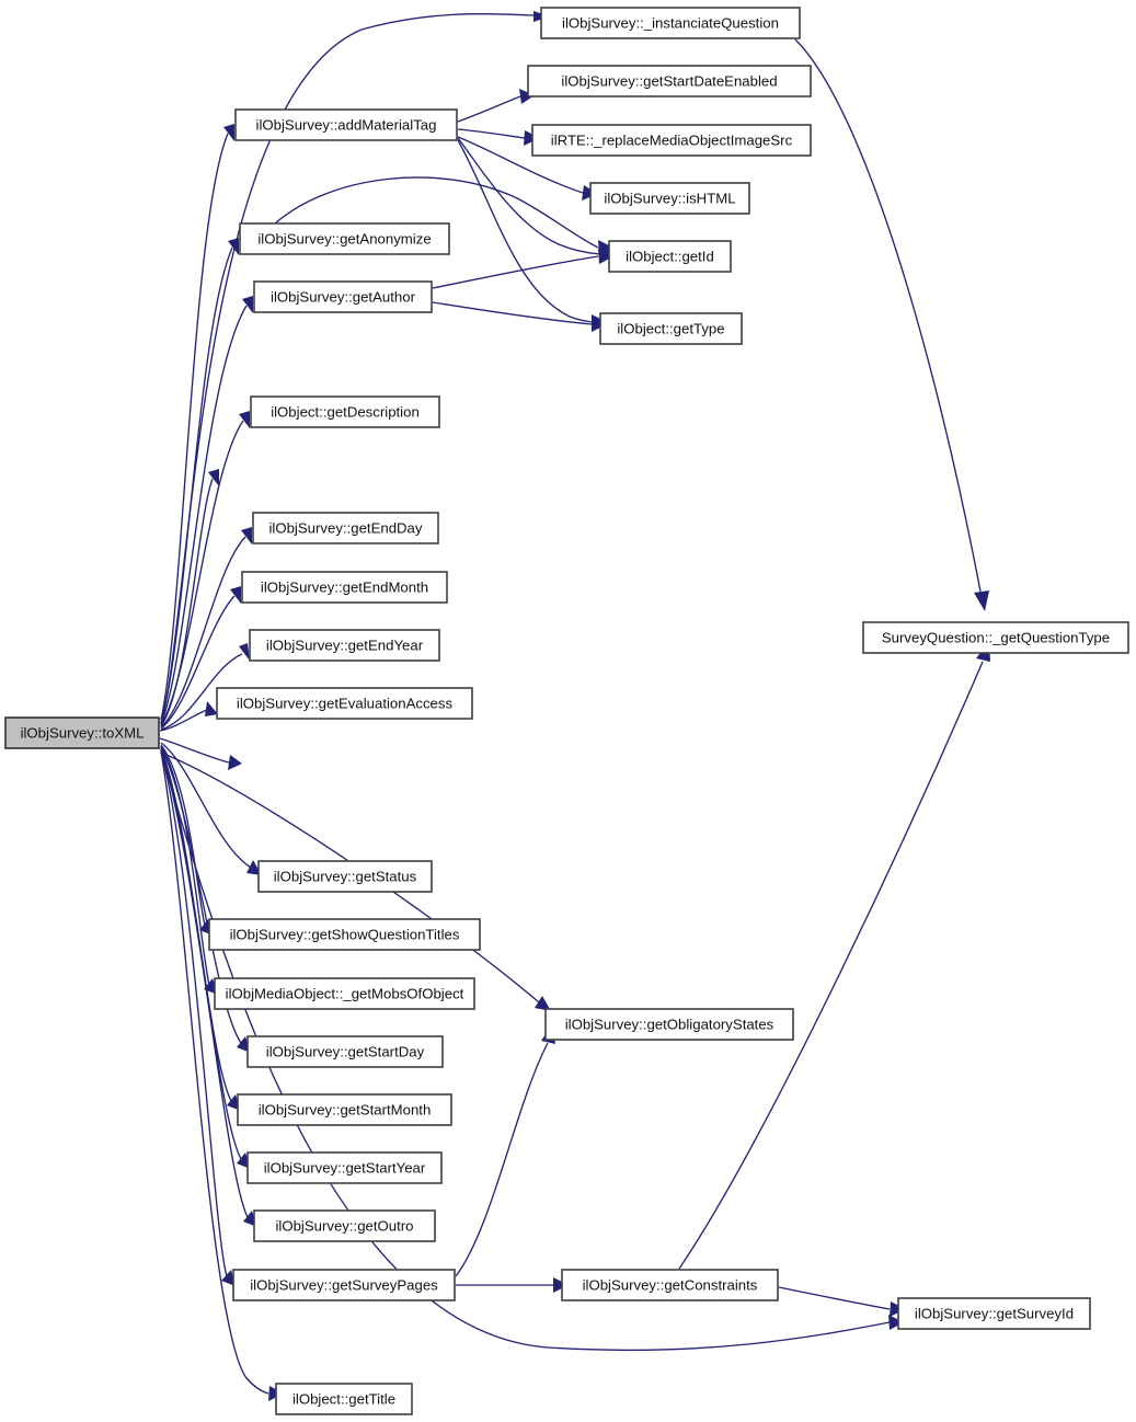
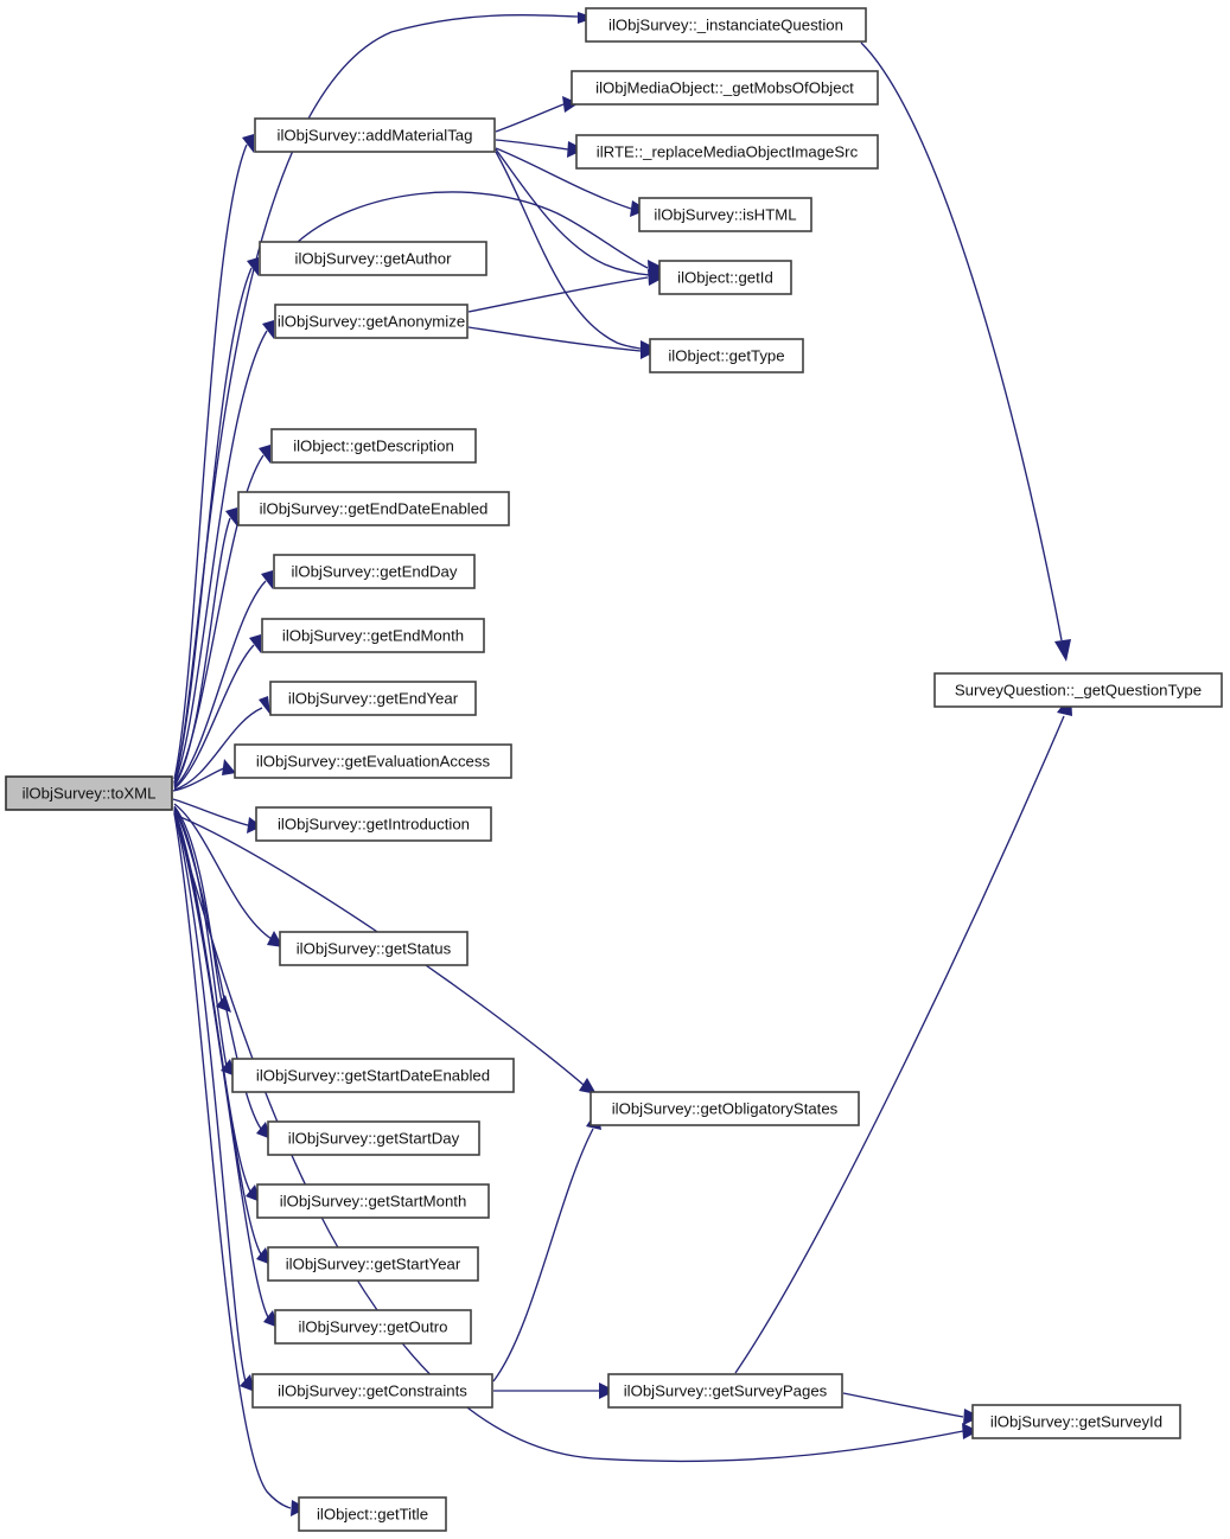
  ilObjSurvey::toXML
  ilObjSurvey::_instanciateQuestion
- ilObjSurvey::getStartDateEnabled
+ ilObjMediaObject::_getMobsOfObject
  ilRTE::_replaceMediaObjectImageSrc
  ilObjSurvey::addMaterialTag
  ilObjSurvey::isHTML
- ilObjSurvey::getAnonymize
+ ilObjSurvey::getAuthor
  ilObject::getId
- ilObjSurvey::getAuthor
+ ilObjSurvey::getAnonymize
  ilObject::getType
  ilObject::getDescription
+ ilObjSurvey::getEndDateEnabled
  ilObjSurvey::getEndDay
  ilObjSurvey::getEndMonth
  ilObjSurvey::getEndYear
  ilObjSurvey::getEvaluationAccess
+ ilObjSurvey::getIntroduction
  ilObjSurvey::getStatus
- ilObjSurvey::getShowQuestionTitles
- ilObjMediaObject::_getMobsOfObject
+ ilObjSurvey::getStartDateEnabled
  ilObjSurvey::getStartDay
  ilObjSurvey::getStartMonth
  ilObjSurvey::getStartYear
  ilObjSurvey::getOutro
- ilObjSurvey::getSurveyPages
+ ilObjSurvey::getConstraints
  ilObjSurvey::getObligatoryStates
- ilObjSurvey::getConstraints
+ ilObjSurvey::getSurveyPages
  ilObjSurvey::getSurveyId
  SurveyQuestion::_getQuestionType
  ilObject::getTitle
